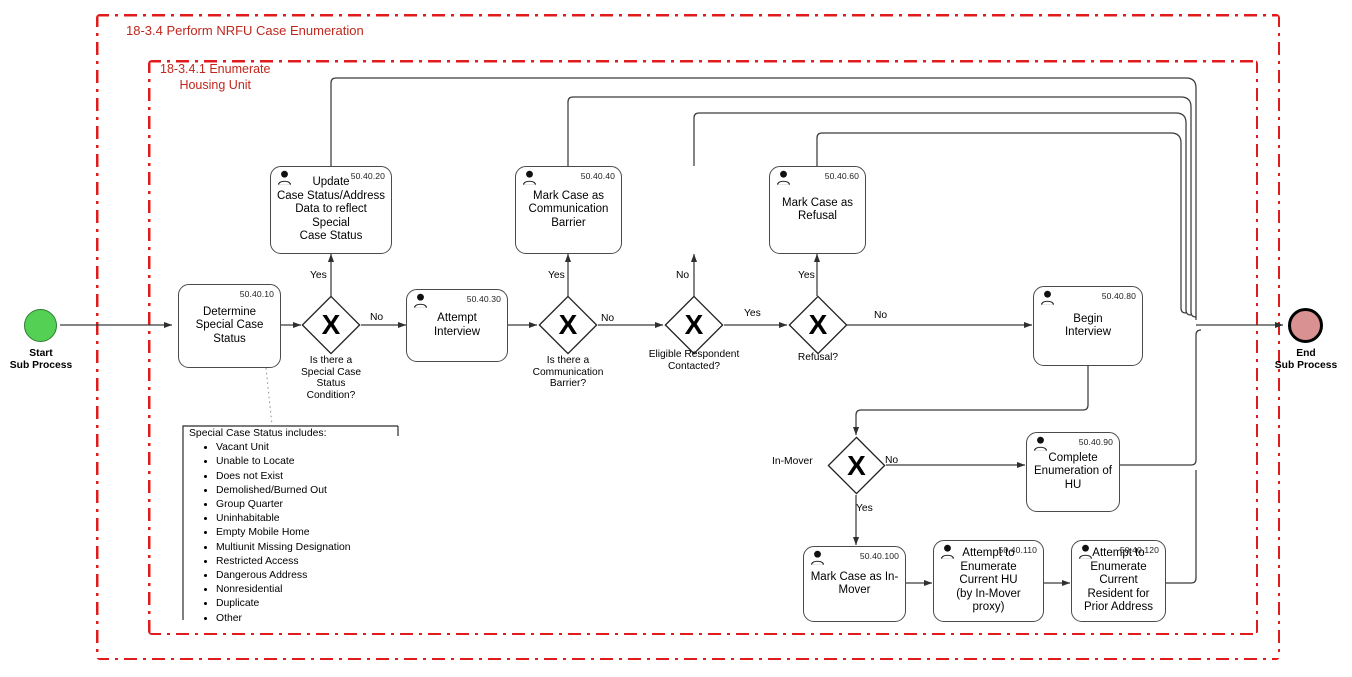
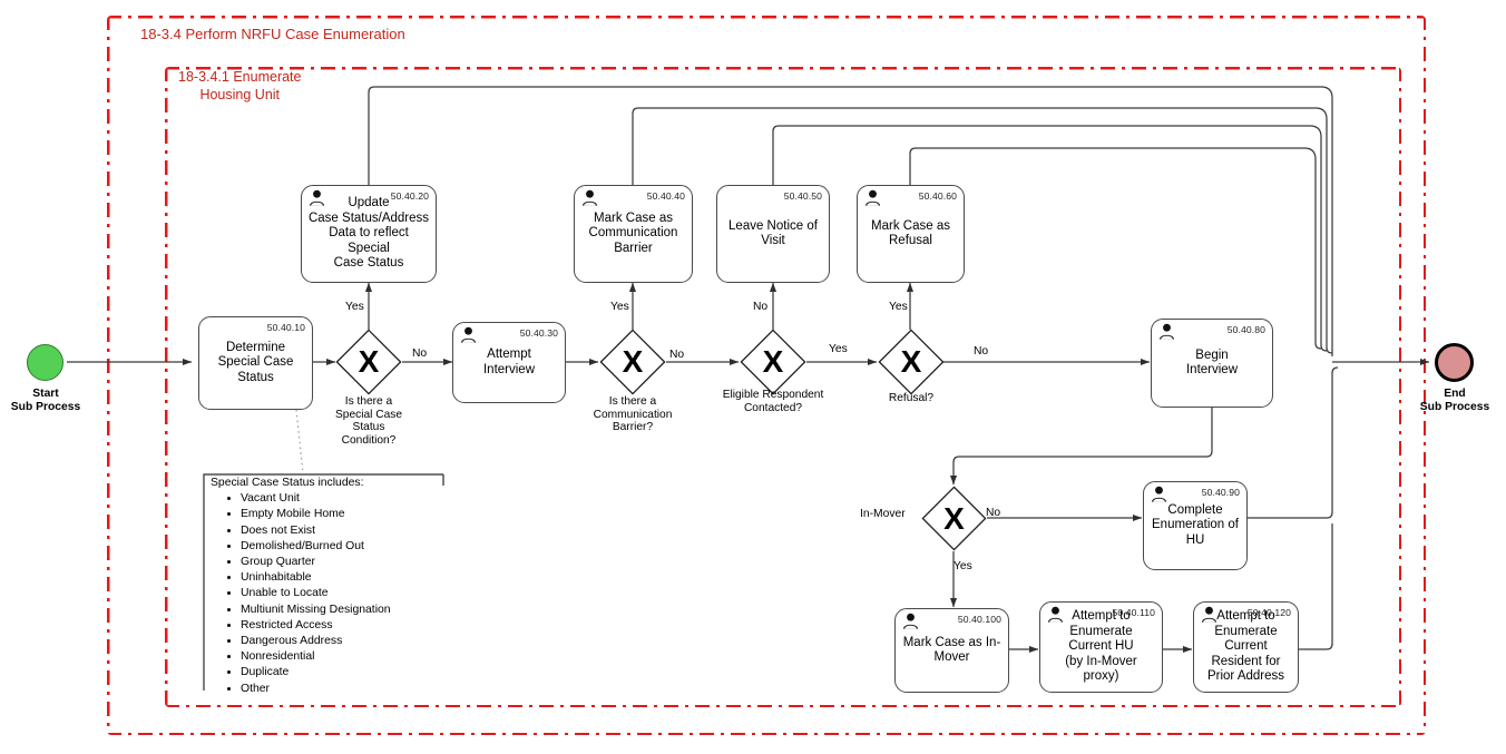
  18-3.4 Perform NRFU Case Enumeration
  18-3.4.1 Enumerate
  Housing Unit
  Start
  Sub Process
  End
  Sub Process
  50.40.10
  Determine
  Special Case
  Status
  50.40.20
  Update
  Case Status/Address
  Data to reflect Special
  Case Status
  50.40.30
  Attempt
  Interview
  50.40.40
  Mark Case as
  Communication
  Barrier
+ 50.40.50
+ Leave Notice of
+ Visit
  50.40.60
  Mark Case as
  Refusal
  50.40.80
  Begin
  Interview
  50.40.90
  Complete
  Enumeration of
  HU
  50.40.100
  Mark Case as In-
  Mover
  50.40.110
  Attempt to
  Enumerate
  Current HU
  (by In-Mover
  proxy)
  50.40.120
  Attempt to
  Enumerate
  Current
  Resident for
  Prior Address
  X
  Is there a
  Special Case
  Status
  Condition?
  X
  Is there a
  Communication
  Barrier?
  X
  Eligible Respondent
  Contacted?
  X
  Refusal?
  X
  Yes
  No
  Yes
  No
  No
  Yes
  Yes
  No
  In-Mover
  No
  Yes
  Special Case Status includes:
  Vacant Unit
- Unable to Locate
+ Empty Mobile Home
  Does not Exist
  Demolished/Burned Out
  Group Quarter
  Uninhabitable
- Empty Mobile Home
+ Unable to Locate
  Multiunit Missing Designation
  Restricted Access
  Dangerous Address
  Nonresidential
  Duplicate
  Other
